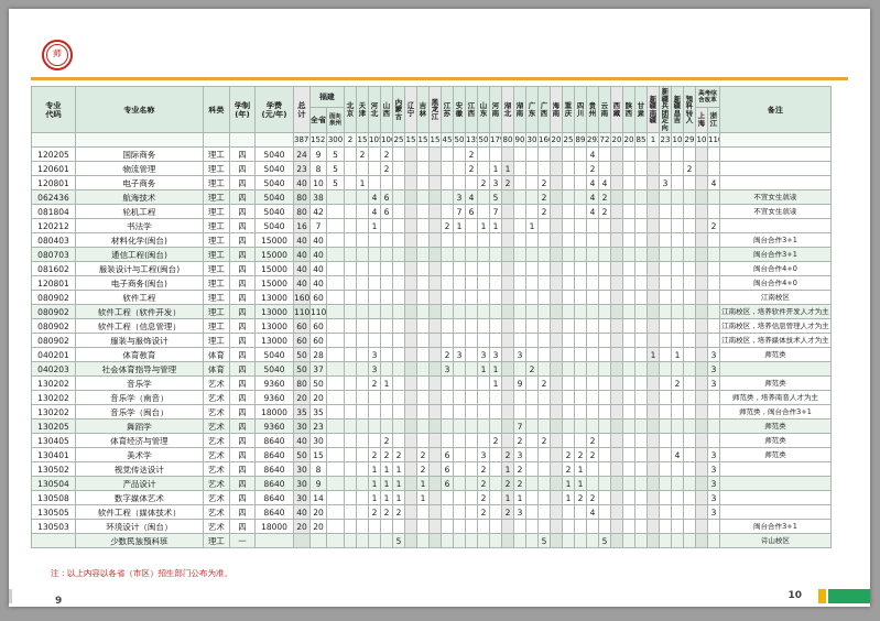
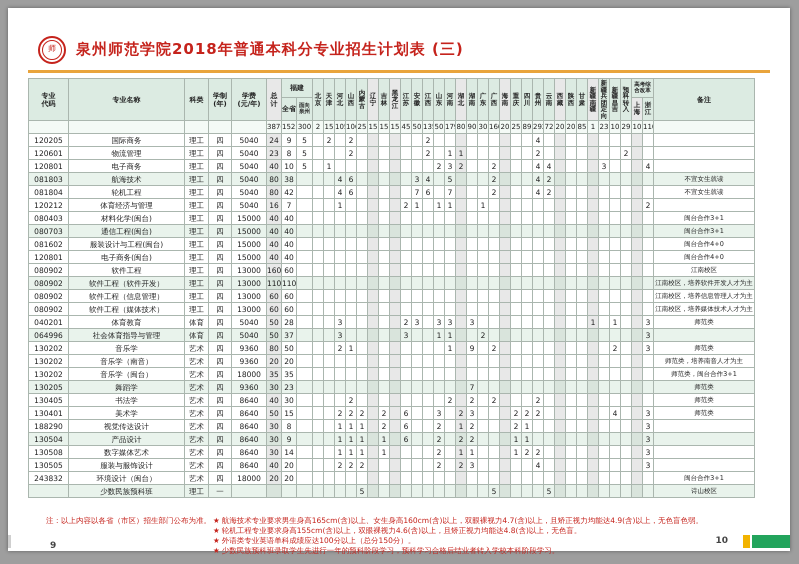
  师
+ 泉州师范学院2018年普通本科分专业招生计划表 (三)
  专业代码	专业名称	科类	学制(年)	学费(元/年)	总计	福建	北京	天津	河北	山西	内蒙古	辽宁	吉林	黑龙江	江苏	安徽	江西	山东	河南	湖北	湖南	广东	广西	海南	重庆	四川	贵州	云南	西藏	陕西	甘肃	新疆南疆	新疆兵团定向	新疆昌吉	预科转入		备注
  					387	152	300	2	15	10	10	25	15	15	15	45	50	13	50	17	80	90	30	16	20	25	89	29	72	20	20	85	1	23	10	29	10	11
  120205	国际商务	理工	四	5040	24	9	5		2		2							2										4
  120601	物流管理	理工	四	5040	23	8	5				2							2		1	1							2								2
  120801	电子商务	理工	四	5040	40	10	5		1										2	3	2			2				4	4					3				4
- 062436	航海技术	理工	四	5040	80	38				4	6						3	4		5				2				4	2										不宜女生就读
+ 081803	航海技术	理工	四	5040	80	38				4	6						3	4		5				2				4	2										不宜女生就读
  081804	轮机工程	理工	四	5040	80	42				4	6						7	6		7				2				4	2										不宜女生就读
- 120212	书法学	理工	四	5040	16	7				1						2	1		1	1			1															2
+ 120212	体育经济与管理	理工	四	5040	16	7				1						2	1		1	1			1															2
  080403	材料化学(闽台)	理工	四	15000	40	40																																	闽台合作3+1
  080703	通信工程(闽台)	理工	四	15000	40	40																																	闽台合作3+1
  081602	服装设计与工程(闽台)	理工	四	15000	40	40																																	闽台合作4+0
  120801	电子商务(闽台)	理工	四	15000	40	40																																	闽台合作4+0
  080902	软件工程	理工	四	13000	160	60																																	江南校区
  080902	软件工程（软件开发）	理工	四	13000	110	110																																	江南校区，培养软件开发人才为主
  080902	软件工程（信息管理）	理工	四	13000	60	60																																	江南校区，培养信息管理人才为主
- 080902	服装与服饰设计	理工	四	13000	60	60																																	江南校区，培养媒体技术人才为主
+ 080902	软件工程（媒体技术）	理工	四	13000	60	60																																	江南校区，培养媒体技术人才为主
  040201	体育教育	体育	四	5040	50	28				3						2	3		3	3		3											1		1			3	师范类
- 040203	社会体育指导与管理	体育	四	5040	50	37				3						3			1	1			2															3
+ 064996	社会体育指导与管理	体育	四	5040	50	37				3						3			1	1			2															3
  130202	音乐学	艺术	四	9360	80	50				2	1									1		9		2											2			3	师范类
  130202	音乐学（南音）	艺术	四	9360	20	20																																	师范类，培养南音人才为主
  130202	音乐学（闽台）	艺术	四	18000	35	35																																	师范类，闽台合作3+1
  130205	舞蹈学	艺术	四	9360	30	23																7																	师范类
- 130405	体育经济与管理	艺术	四	8640	40	30					2									2		2		2				2											师范类
+ 130405	书法学	艺术	四	8640	40	30					2									2		2		2				2											师范类
  130401	美术学	艺术	四	8640	50	15				2	2	2		2		6			3		2	3				2	2	2							4			3	师范类
- 130502	视觉传达设计	艺术	四	8640	30	8				1	1	1		2		6			2		1	2				2	1											3
+ 188290	视觉传达设计	艺术	四	8640	30	8				1	1	1		2		6			2		1	2				2	1											3
  130504	产品设计	艺术	四	8640	30	9				1	1	1		1		6			2		2	2				1	1											3
  130508	数字媒体艺术	艺术	四	8640	30	14				1	1	1		1					2		1	1				1	2	2										3
- 130505	软件工程（媒体技术）	艺术	四	8640	40	20				2	2	2							2		2	3						4										3
+ 130505	服装与服饰设计	艺术	四	8640	40	20				2	2	2							2		2	3						4										3
- 130503	环境设计（闽台）	艺术	四	18000	20	20																																	闽台合作3+1
+ 243832	环境设计（闽台）	艺术	四	18000	20	20																																	闽台合作3+1
  	少数民族预科班	理工	一									5												5					5										诗山校区
  注：以上内容以各省（市区）招生部门公布为准。
+ ★ 航海技术专业要求男生身高165cm(含)以上、女生身高160cm(含)以上，双眼裸视力4.7(含)以上，且矫正视力均能达4.9(含)以上，无色盲色弱。
+ ★ 轮机工程专业要求身高155cm(含)以上，双眼裸视力4.6(含)以上，且矫正视力均能达4.8(含)以上，无色盲。
+ ★ 外语类专业英语单科成绩应达100分以上（总分150分）。
+ ★ 少数民族预科班录取学生先进行一年的预科阶段学习，预科学习合格后结业者转入学校本科阶段学习。
  9
  10
